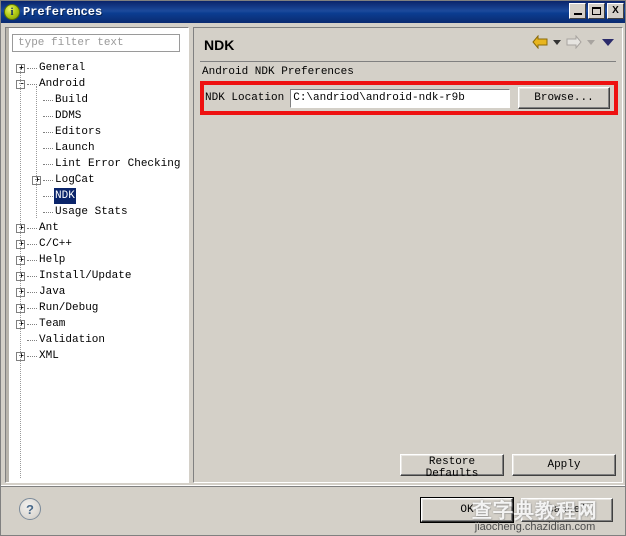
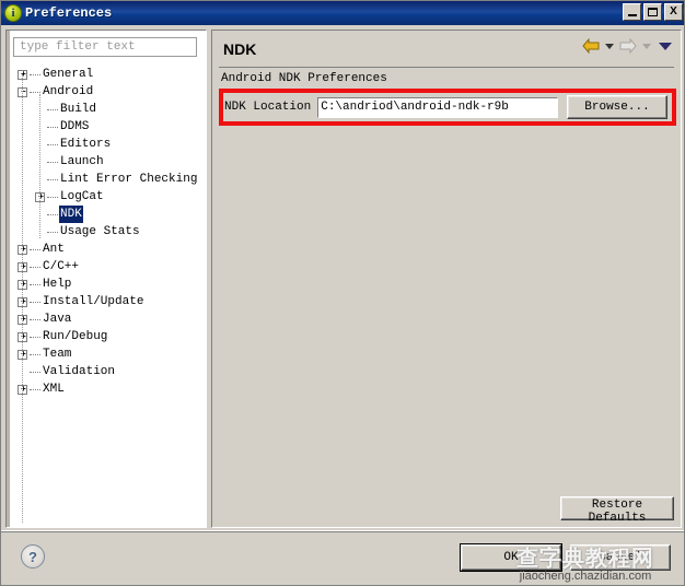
  i
  Preferences
  X
  type filter text
  +
  General
  –
  Android
  Build
  DDMS
  Editors
  Launch
  Lint Error Checking
  +
  LogCat
  NDK
  Usage Stats
  +
  Ant
  +
  C/C++
  +
  Help
  +
  Install/Update
  +
  Java
  +
  Run/Debug
  +
  Team
  Validation
  +
  XML
  NDK
  Android NDK Preferences
  NDK Location
  C:\andriod\android-ndk-r9b
  Browse...
  Restore Defaults
- Apply
  ?
  OK
  Cancel
  查字典教程网
  jiaocheng.chazidian.com
